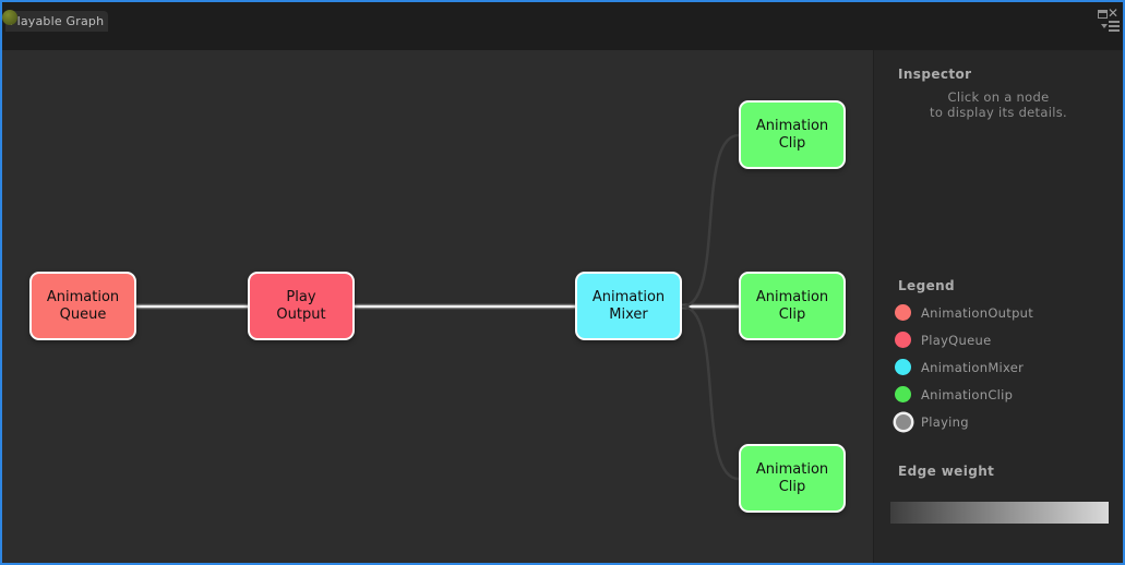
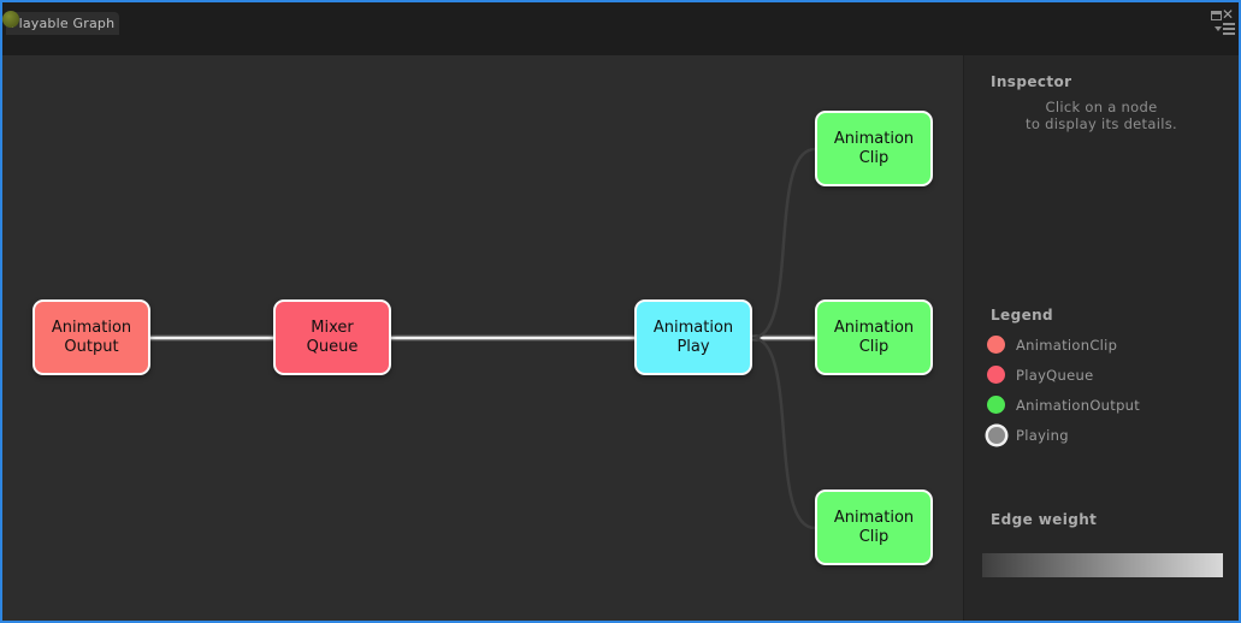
  layable Graph
  ✕
  Animation
- Queue
+ Output
- Play
+ Mixer
- Output
+ Queue
  Animation
- Mixer
+ Play
  Animation
  Clip
  Animation
  Clip
  Animation
  Clip
  Inspector
  Click on a node
  to display its details.
  Legend
- AnimationOutput
+ AnimationClip
  PlayQueue
- AnimationMixer
- AnimationClip
+ AnimationOutput
  Playing
  Edge weight
